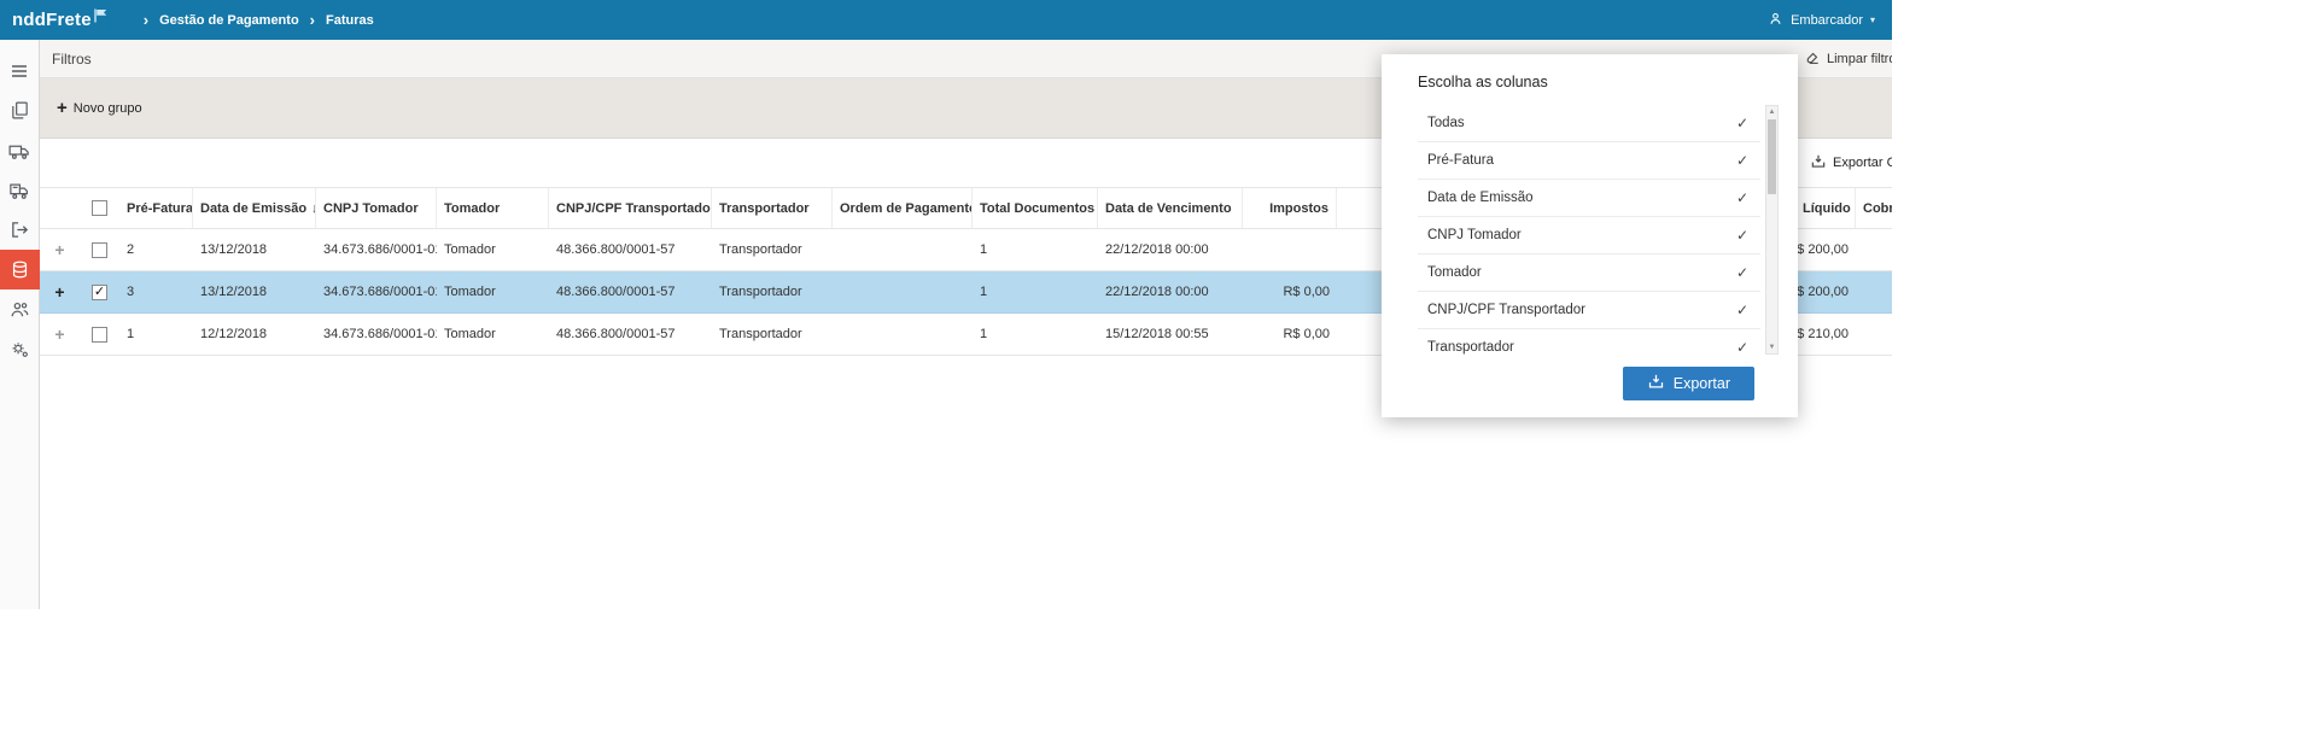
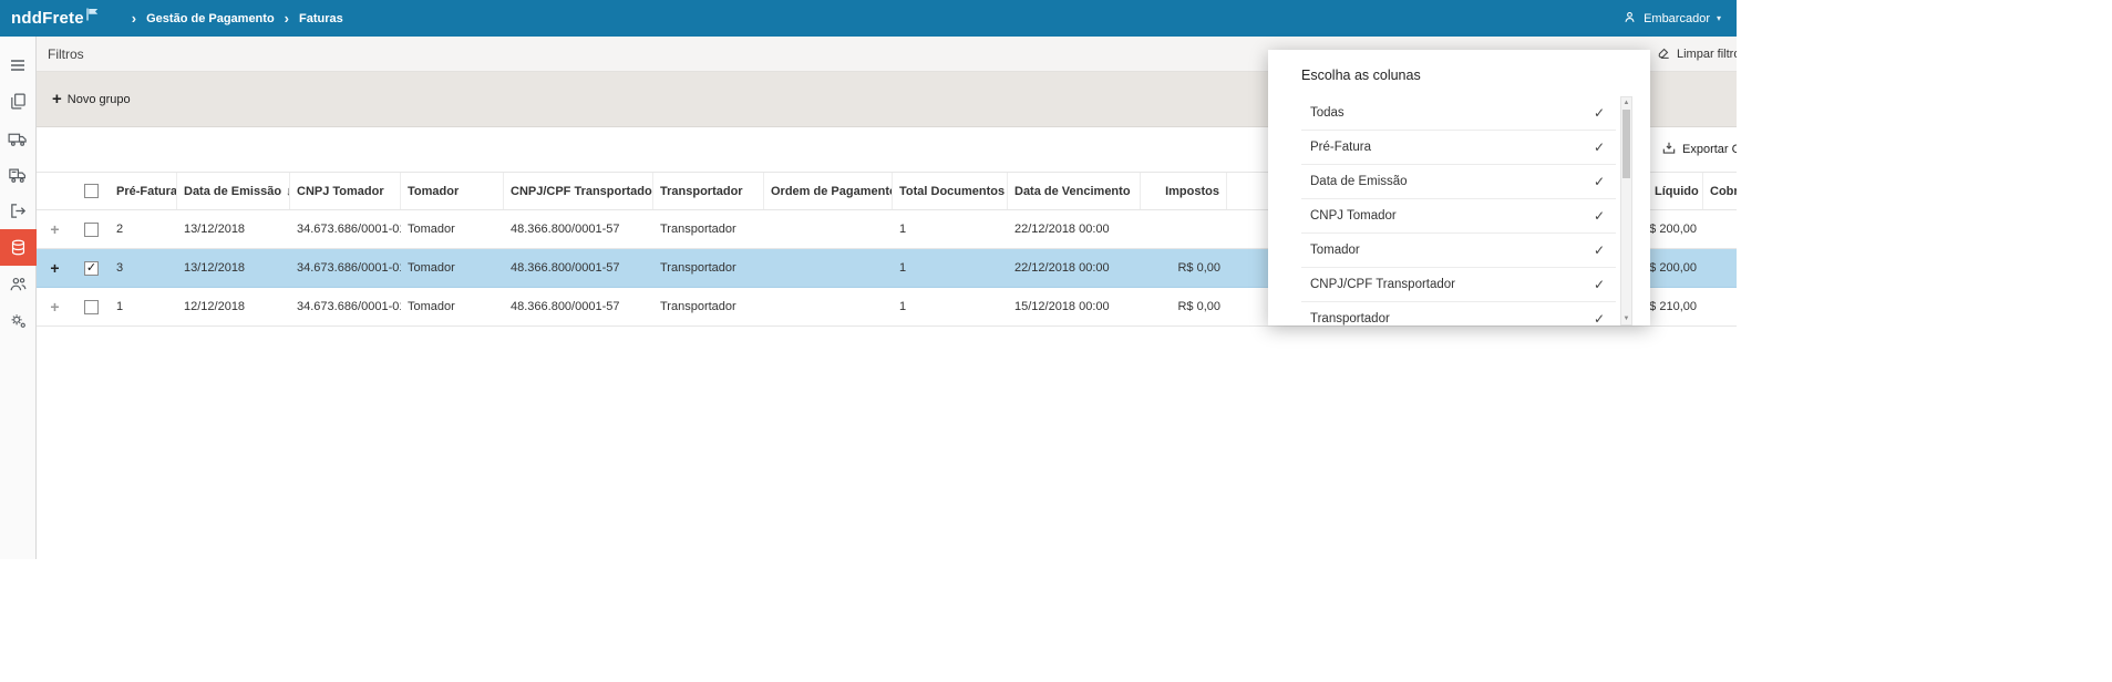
  nddFrete
  ›
  Gestão de Pagamento
  ›
  Faturas
  Embarcador
  ▾
  Filtros
  Limpar filtr
  +
  Novo grupo
  Exportar C
  Pré-Fatura
  Data de Emissão
  ↓
  CNPJ Tomador
  Tomador
  CNPJ/CPF Transportado
  Transportador
  Ordem de Pagament
  Total Documentos
  Data de Vencimento
  Impostos
  Líquido
  +
  2
  13/12/2018
  34.673.686/0001-0
  Tomador
  48.366.800/0001-57
  Transportador
  1
  22/12/2018 00:00
  $ 200,00
  +
  ✓
  3
  13/12/2018
  34.673.686/0001-0
  Tomador
  48.366.800/0001-57
  Transportador
  1
  22/12/2018 00:00
  R$ 0,00
  $ 200,00
  +
  1
  12/12/2018
  34.673.686/0001-0
  Tomador
  48.366.800/0001-57
  Transportador
  1
- 15/12/2018 00:55
+ 15/12/2018 00:00
  R$ 0,00
  $ 210,00
  Escolha as colunas
  Todas
  ✓
  Pré-Fatura
  ✓
  Data de Emissão
  ✓
  CNPJ Tomador
  ✓
  Tomador
  ✓
  CNPJ/CPF Transportador
  ✓
  Transportador
  ✓
- Exportar
